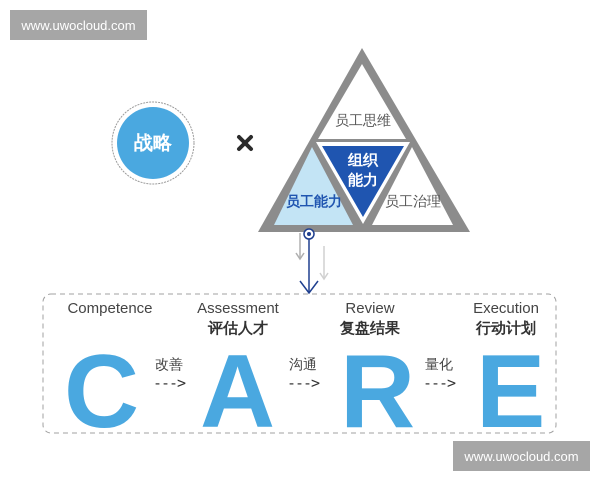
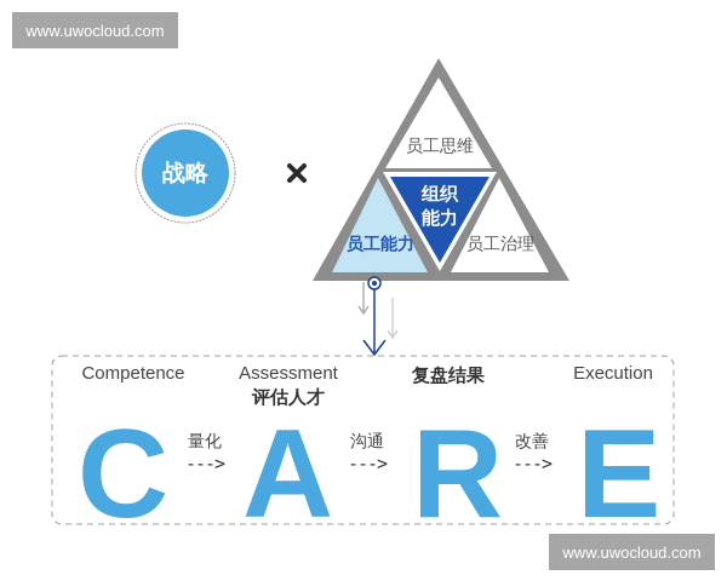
  www.uwocloud.com
  战略
  员工思维
  组织
  能力
  员工能力
  员工治理
  Competence
  Assessment
  评估人才
- Review
  复盘结果
  Execution
- 行动计划
  C
  A
  R
  E
- 改善
+ 量化
  --->
  沟通
  --->
- 量化
+ 改善
  --->
  www.uwocloud.com
